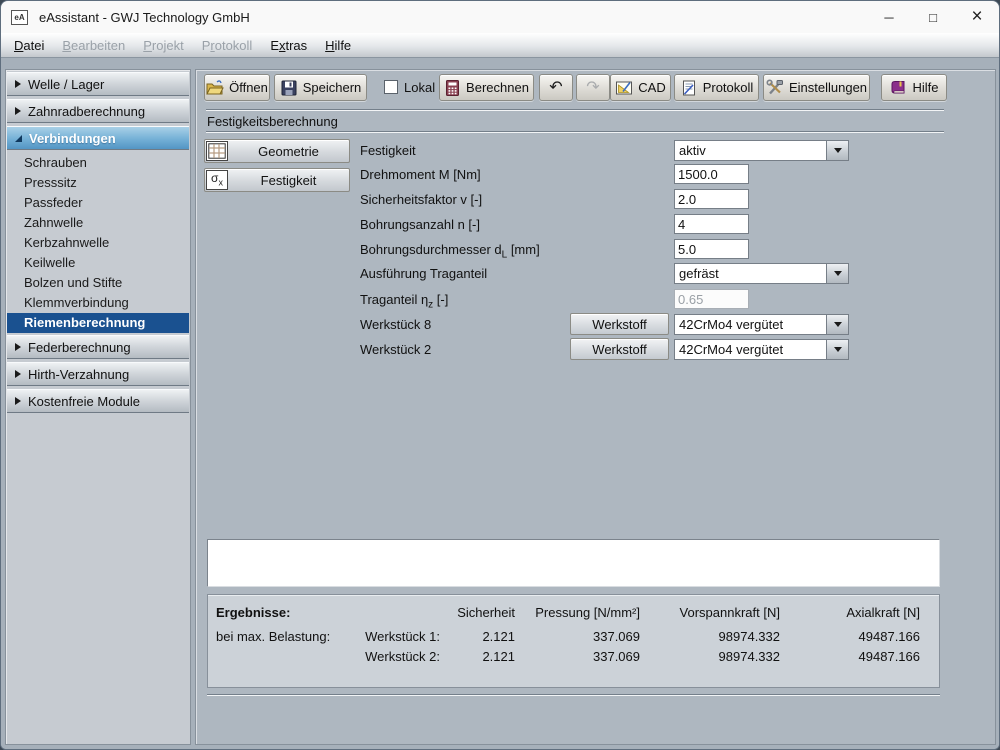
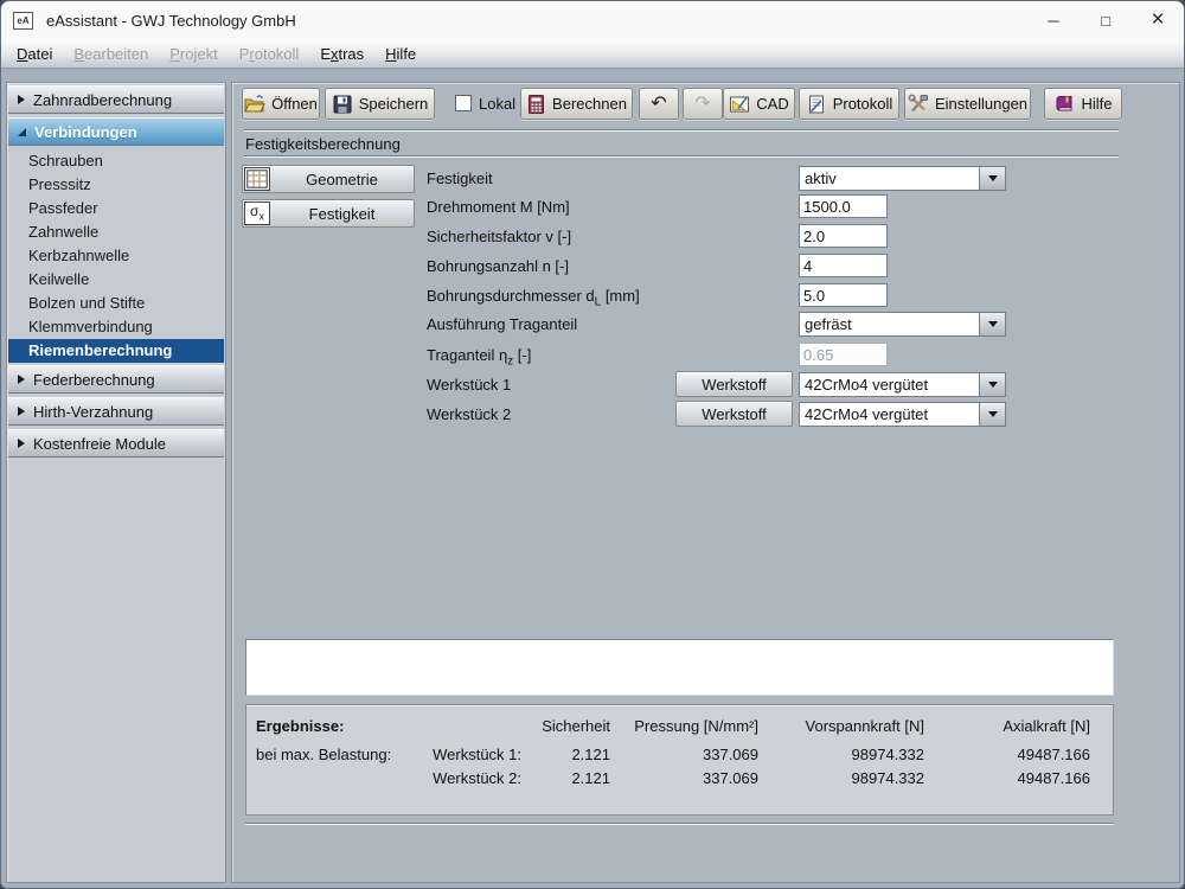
  eA
  eAssistant - GWJ Technology GmbH
  ─
  □
  ×
  Datei
  Bearbeiten
  Projekt
  Protokoll
  Extras
  Hilfe
- Welle / Lager
  Zahnradberechnung
  Verbindungen
  Schrauben
  Presssitz
  Passfeder
  Zahnwelle
  Kerbzahnwelle
  Keilwelle
  Bolzen und Stifte
  Klemmverbindung
  Riemenberechnung
  Federberechnung
  Hirth-Verzahnung
  Kostenfreie Module
  Öffnen
  Speichern
  Lokal
  Berechnen
  ↶
  ↷
  CAD
  Protokoll
  Einstellungen
  Hilfe
  Festigkeitsberechnung
  Geometrie
  σx
  Festigkeit
  Festigkeit
  aktiv
  Drehmoment M [Nm]
  1500.0
  Sicherheitsfaktor v [-]
  2.0
  Bohrungsanzahl n [-]
  4
  Bohrungsdurchmesser dL [mm]
  5.0
  Ausführung Traganteil
  gefräst
  Traganteil ηz [-]
  0.65
- Werkstück 8
+ Werkstück 1
  Werkstoff
  42CrMo4 vergütet
  Werkstück 2
  Werkstoff
  42CrMo4 vergütet
  Ergebnisse:
  Sicherheit
  Pressung [N/mm²]
  Vorspannkraft [N]
  Axialkraft [N]
  bei max. Belastung:
  Werkstück 1:
  2.121
  337.069
  98974.332
  49487.166
  Werkstück 2:
  2.121
  337.069
  98974.332
  49487.166
